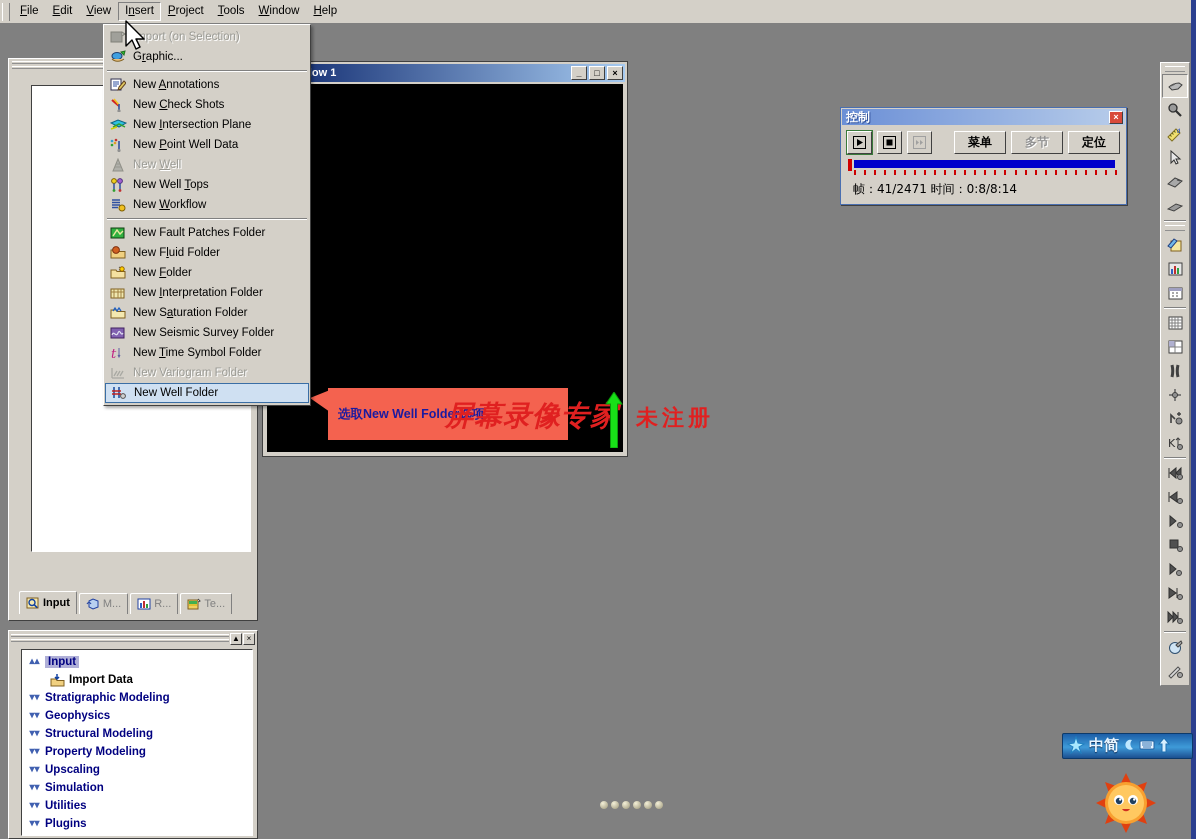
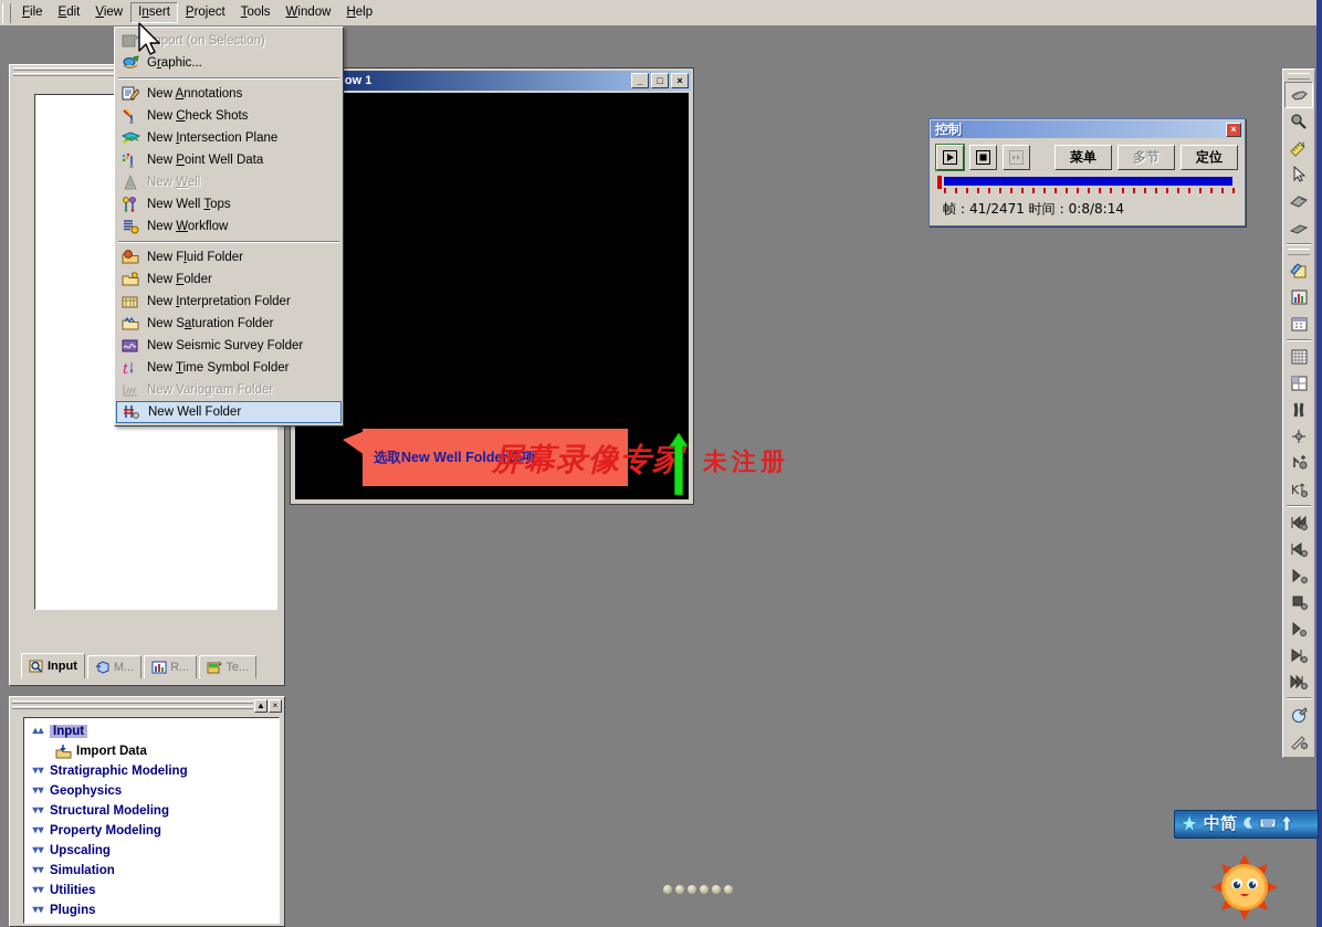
  File
  Edit
  View
  Insert
  Project
  Tools
  Window
  Help
  Input
  M...
  R...
  Te...
  ▲
  ×
  ▴▴
  Input
  Import Data
  ▾▾
  Stratigraphic Modeling
  ▾▾
  Geophysics
  ▾▾
  Structural Modeling
  ▾▾
  Property Modeling
  ▾▾
  Upscaling
  ▾▾
  Simulation
  ▾▾
  Utilities
  ▾▾
  Plugins
  _
  □
  ×
  选取New Well Folder选项
  屏幕录像专家
  未注册
  控制
  ×
  菜单
  多节
  定位
  帧：41/2471 时间：0:8/8:14
  K
  中简
  port (on Selection)
  Graphic...
  New Annotations
  New Check Shots
  New Intersection Plane
  New Point Well Data
  New Well
  New Well Tops
  New Workflow
- New Fault Patches Folder
  New Fluid Folder
  New Folder
  New Interpretation Folder
  New Saturation Folder
  New Seismic Survey Folder
  t
  New Time Symbol Folder
  New Variogram Folder
  New Well Folder
